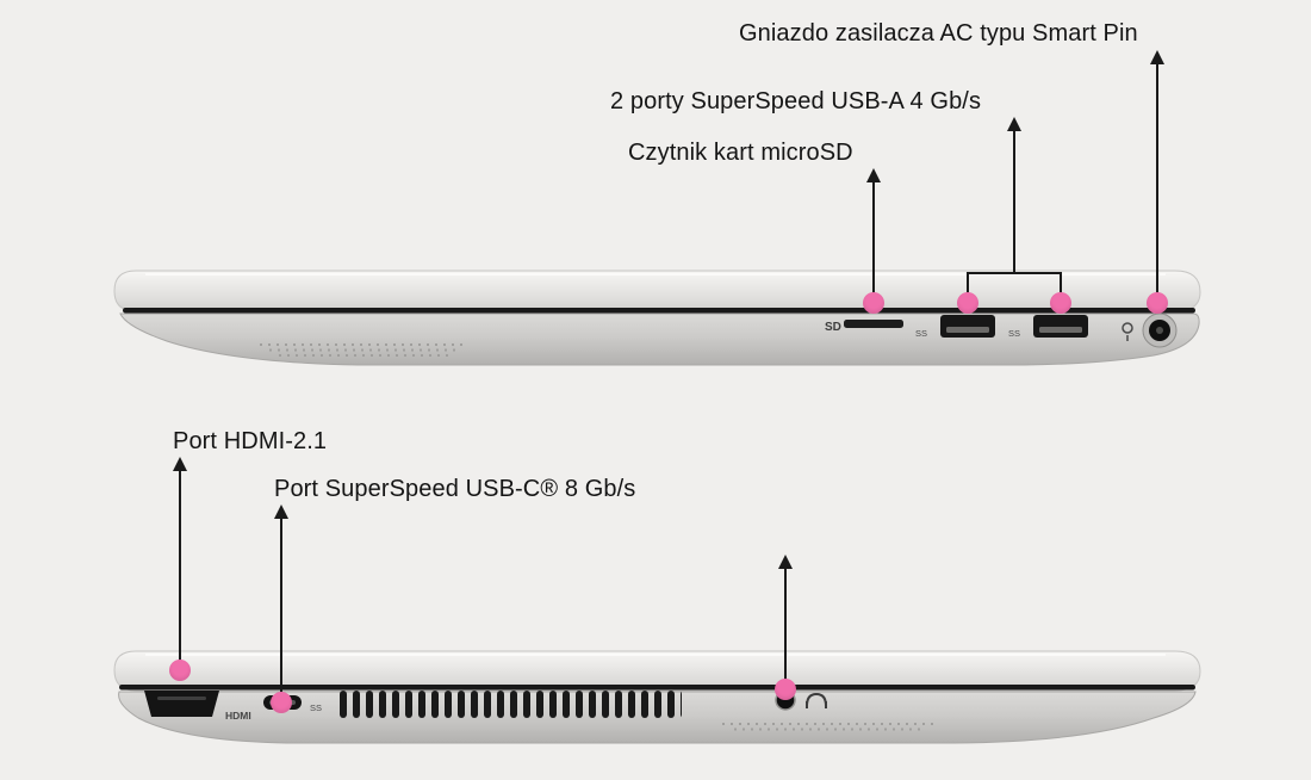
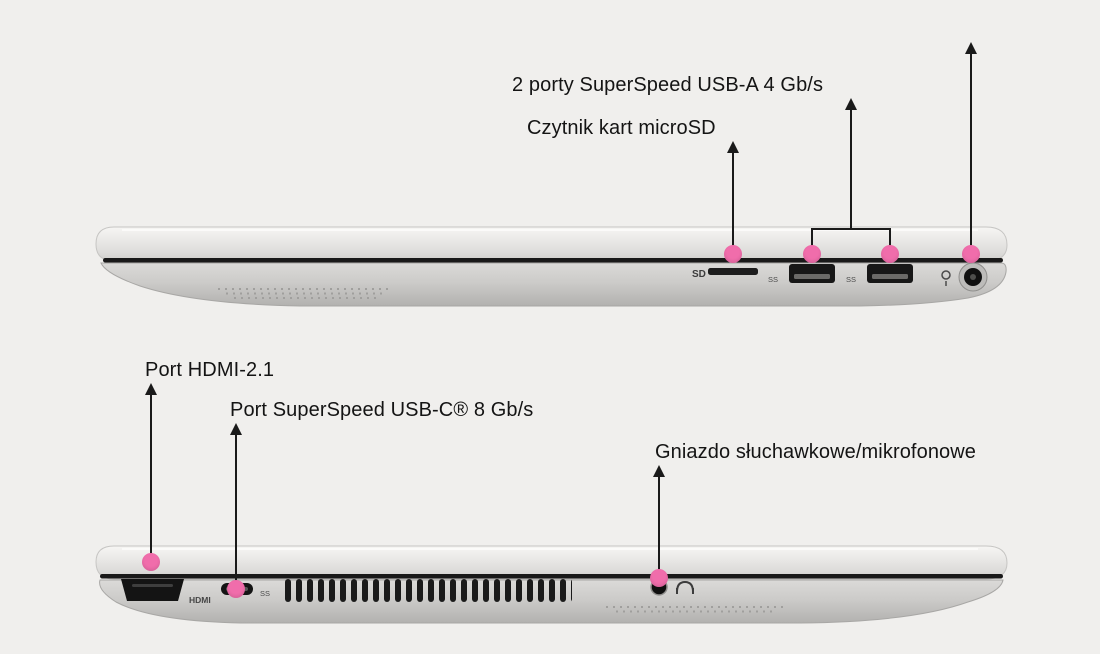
  SD
  SS
  SS
  HDMI
  SS
- Gniazdo zasilacza AC typu Smart Pin
  2 porty SuperSpeed USB-A 4 Gb/s
  Czytnik kart microSD
  Port HDMI-2.1
  Port SuperSpeed USB-C® 8 Gb/s
+ Gniazdo słuchawkowe/mikrofonowe
